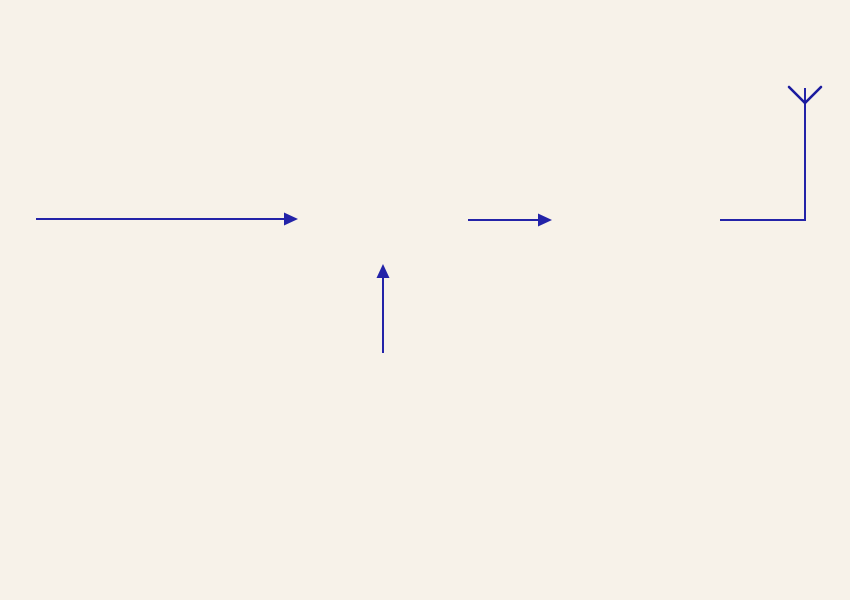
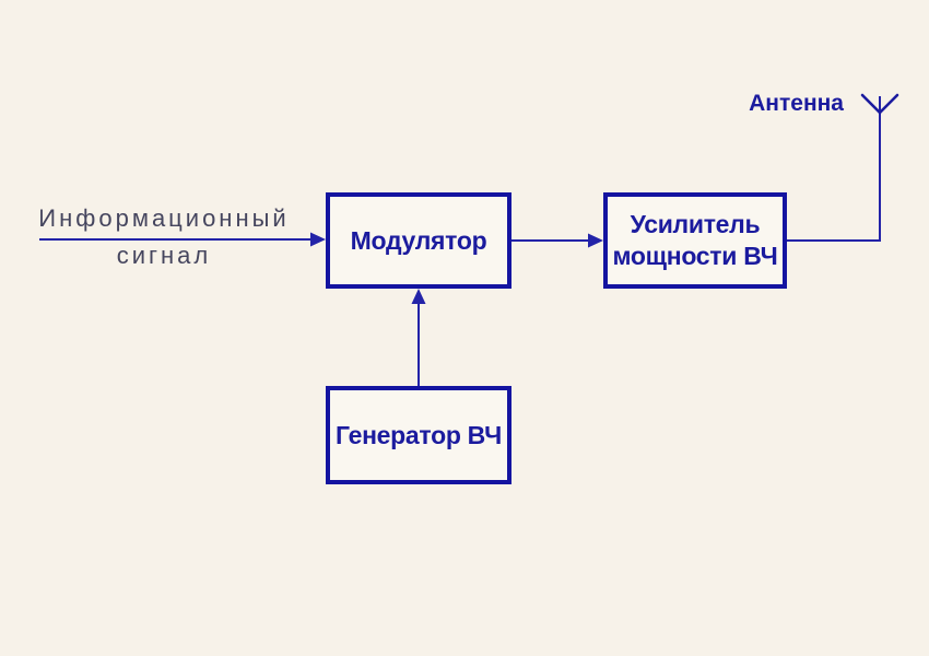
+ Информационный
+ сигнал
+ Модулятор
+ Усилитель
+ мощности ВЧ
+ Генератор ВЧ
+ Антенна
